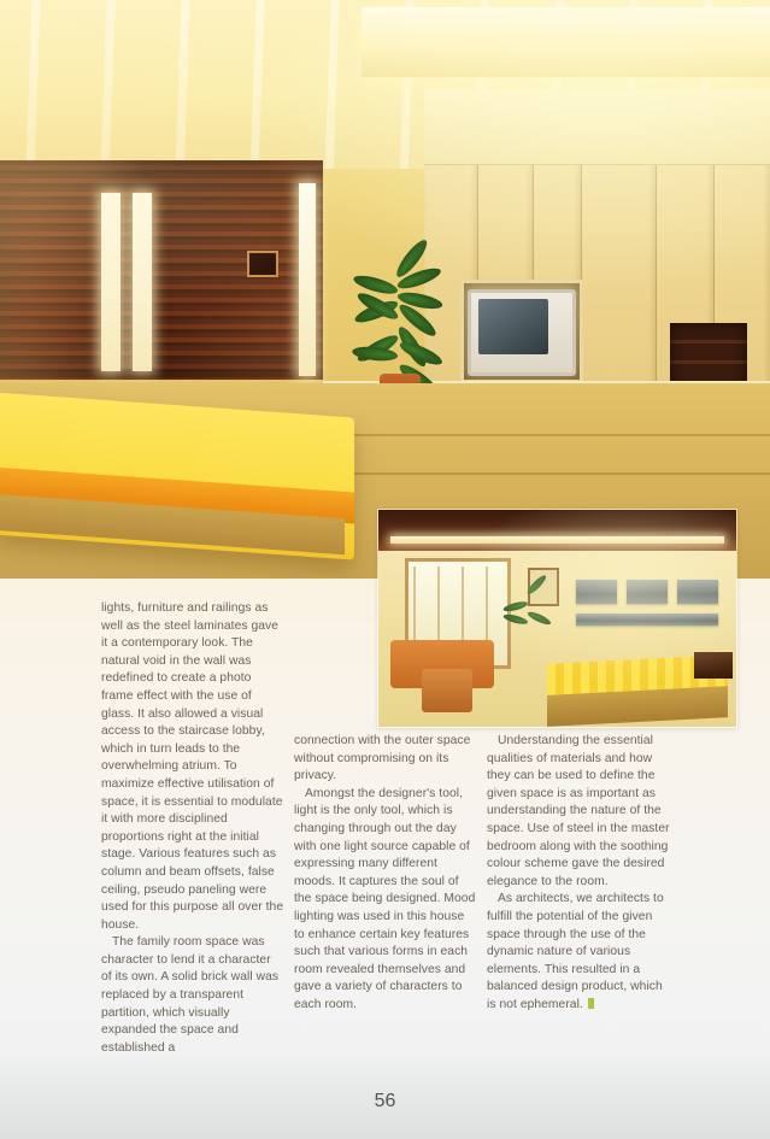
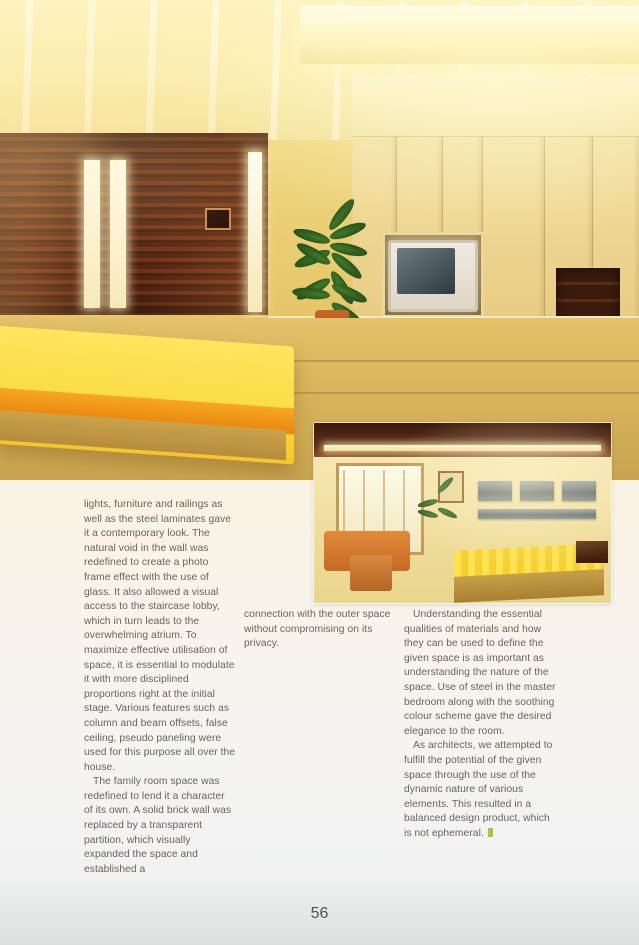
  lights, furniture and railings as well as the steel laminates gave it a contemporary look. The natural void in the wall was redefined to create a photo frame effect with the use of glass. It also allowed a visual access to the staircase lobby, which in turn leads to the overwhelming atrium. To maximize effective utilisation of space, it is essential to modulate it with more disciplined proportions right at the initial stage. Various features such as column and beam offsets, false ceiling, pseudo paneling were used for this purpose all over the house.
- The family room space was character to lend it a character of its own. A solid brick wall was replaced by a transparent partition, which visually expanded the space and established a
+ The family room space was redefined to lend it a character of its own. A solid brick wall was replaced by a transparent partition, which visually expanded the space and established a
  connection with the outer space without compromising on its privacy.
- Amongst the designer's tool, light is the only tool, which is changing through out the day with one light source capable of expressing many different moods. It captures the soul of the space being designed. Mood lighting was used in this house to enhance certain key features such that various forms in each room revealed themselves and gave a variety of characters to each room.
  Understanding the essential qualities of materials and how they can be used to define the given space is as important as understanding the nature of the space. Use of steel in the master bedroom along with the soothing colour scheme gave the desired elegance to the room.
- As architects, we architects to fulfill the potential of the given space through the use of the dynamic nature of various elements. This resulted in a balanced design product, which is not ephemeral.
+ As architects, we attempted to fulfill the potential of the given space through the use of the dynamic nature of various elements. This resulted in a balanced design product, which is not ephemeral.
  56
